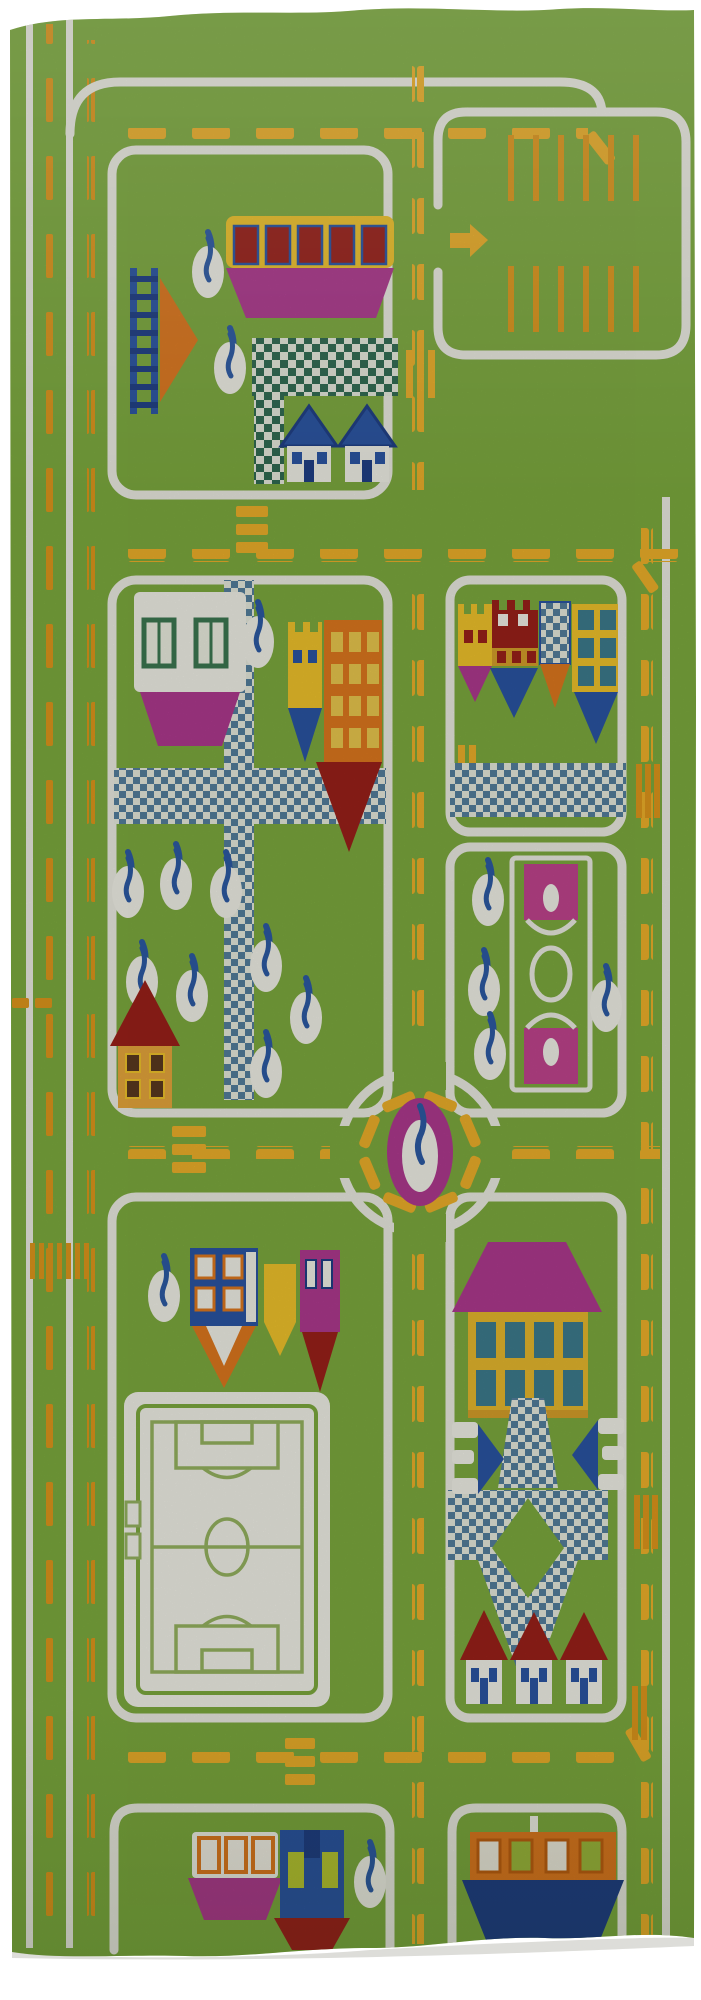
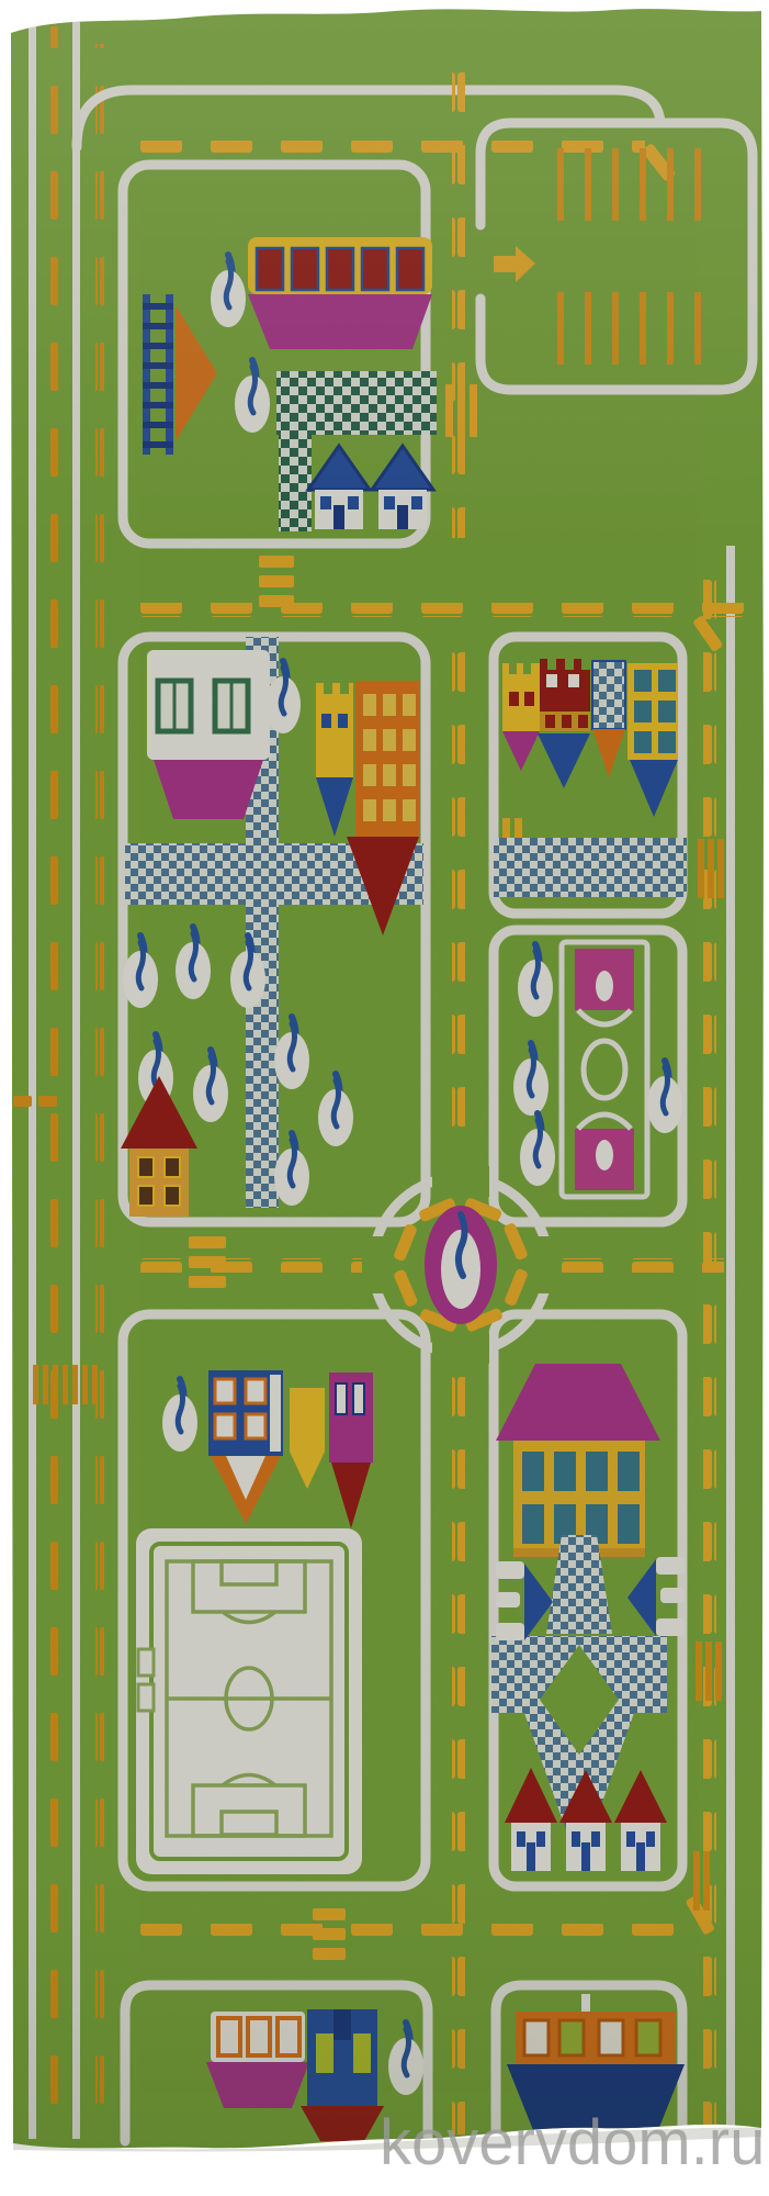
+ kovervdom.ru
